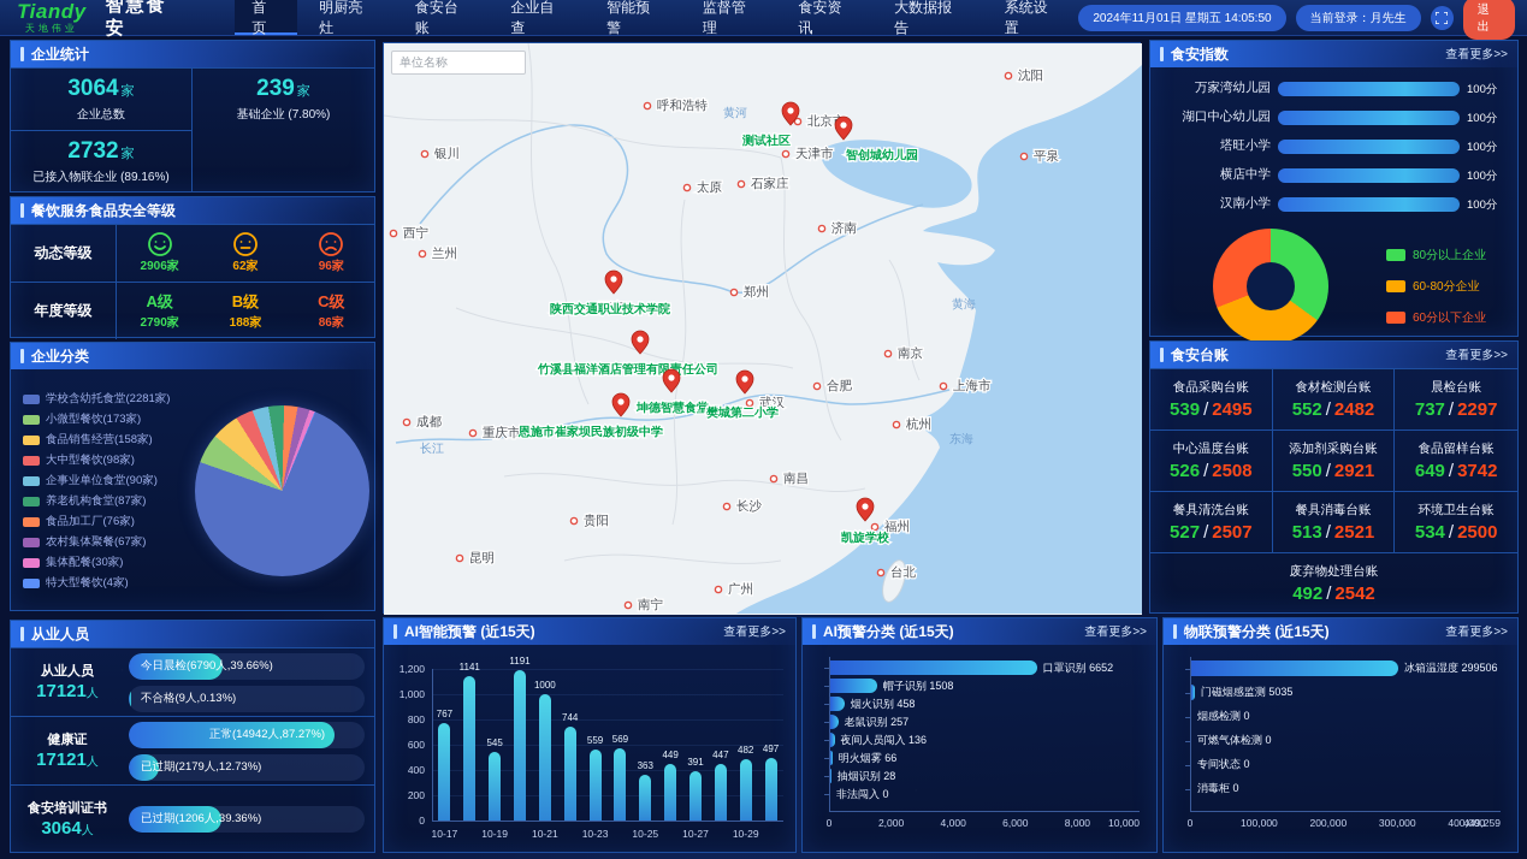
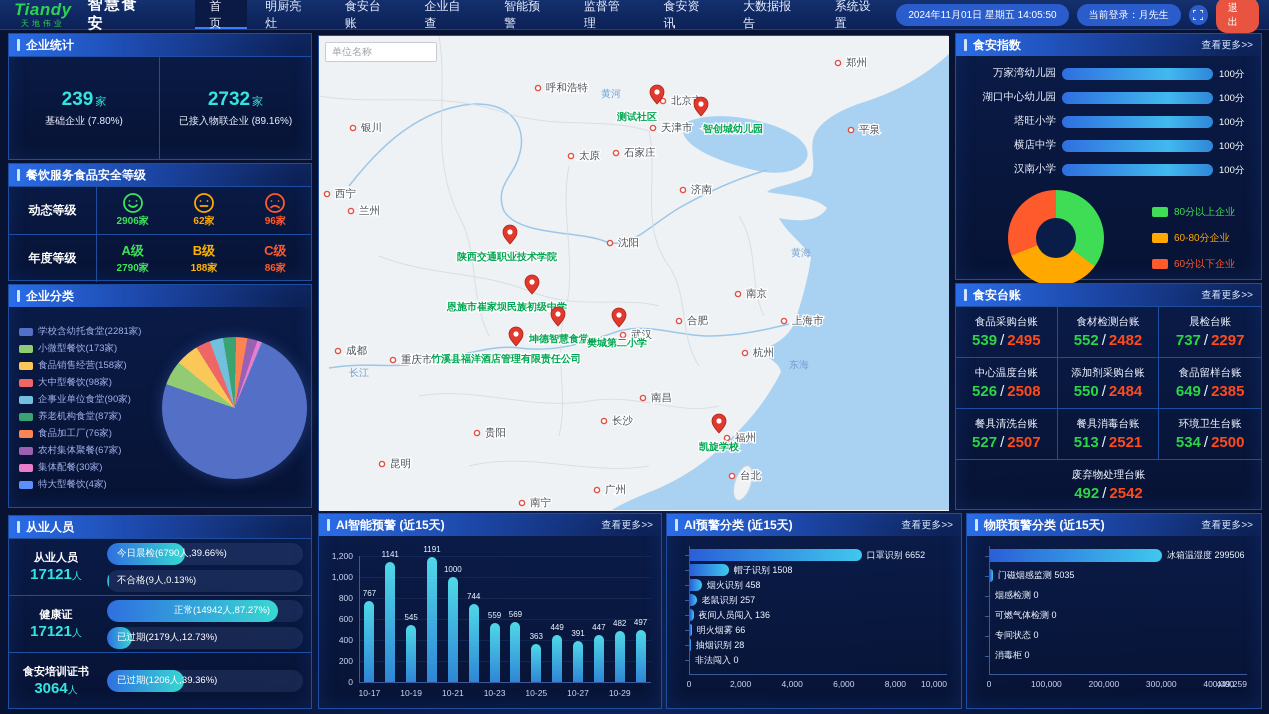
  Tiandy
  天地伟业
  智慧食安
  首页
  明厨亮灶
  食安台账
  企业自查
  智能预警
  监督管理
  食安资讯
  大数据报告
  系统设置
  2024年11月01日 星期五 14:05:50
  当前登录：月先生
  退出
  企业统计
- 3064 家
- 企业总数
  239 家
  基础企业 (7.80%)
  2732 家
  已接入物联企业 (89.16%)
  餐饮服务食品安全等级
  动态等级
  2906家
  62家
  96家
  年度等级
  A级
  2790家
  B级
  188家
  C级
  86家
  企业分类
  学校含幼托食堂(2281家)
  小微型餐饮(173家)
  食品销售经营(158家)
  大中型餐饮(98家)
  企事业单位食堂(90家)
  养老机构食堂(87家)
  食品加工厂(76家)
  农村集体聚餐(67家)
  集体配餐(30家)
  特大型餐饮(4家)
  从业人员
  从业人员
  17121人
  今日晨检(6790人,39.66%)
  不合格(9人,0.13%)
  健康证
  17121人
  正常(14942人,87.27%)
  已过期(2179人,12.73%)
  食安培训证书
  3064人
  已过期(1206人,39.36%)
  单位名称
- 沈阳
+ 郑州
  平泉
  呼和浩特
  天津市
  石家庄
  太原
  济南
  银川
  西宁
  兰州
- 郑州
+ 沈阳
  西安
  南京
  上海市
  合肥
  杭州
  成都
  重庆市
  武汉
  长沙
  南昌
  贵阳
  昆明
  广州
  福州
  台北
  南宁
  黄海
  东海
  长江
  黄河
  测试社区
  智创城幼儿园
  陕西交通职业技术学院
- 竹溪县福洋酒店管理有限责任公司
+ 恩施市崔家坝民族初级中学
  坤德智慧食堂
  樊城第二小学
- 恩施市崔家坝民族初级中学
+ 竹溪县福洋酒店管理有限责任公司
  凯旋学校
  食安指数
  查看更多>>
  万家湾幼儿园
  100分
  湖口中心幼儿园
  100分
  塔旺小学
  100分
  横店中学
  100分
  汉南小学
  100分
  80分以上企业
  60-80分企业
  60分以下企业
  食安台账
  查看更多>>
  食品采购台账
  539 / 2495
  食材检测台账
  552 / 2482
  晨检台账
  737 / 2297
  中心温度台账
  526 / 2508
  添加剂采购台账
- 550 / 2921
+ 550 / 2484
  食品留样台账
- 649 / 3742
+ 649 / 2385
  餐具清洗台账
  527 / 2507
  餐具消毒台账
  513 / 2521
  环境卫生台账
  534 / 2500
  废弃物处理台账
  492 / 2542
  AI智能预警 (近15天)
  查看更多>>
  0
  200
  400
  600
  800
  1,000
  1,200
  767
  10-17
  1141
  545
  10-19
  1191
  1000
  10-21
  744
  559
  10-23
  569
  363
  10-25
  449
  391
  10-27
  447
  482
  10-29
  497
  AI预警分类 (近15天)
  查看更多>>
  口罩识别 6652
  帽子识别 1508
  烟火识别 458
  老鼠识别 257
  夜间人员闯入 136
  明火烟雾 66
  抽烟识别 28
  非法闯入 0
  0
  2,000
  4,000
  6,000
  8,000
  10,000
  物联预警分类 (近15天)
  查看更多>>
  冰箱温湿度 299506
  门磁烟感监测 5035
  烟感检测 0
  可燃气体检测 0
  专间状态 0
  消毒柜 0
  0
  100,000
  200,000
  300,000
  400,000
  449,259
